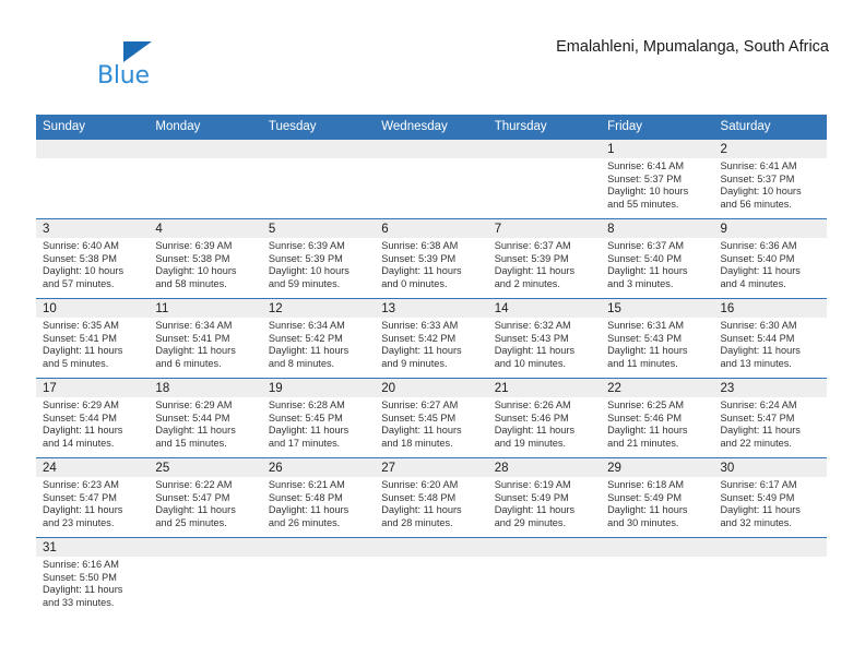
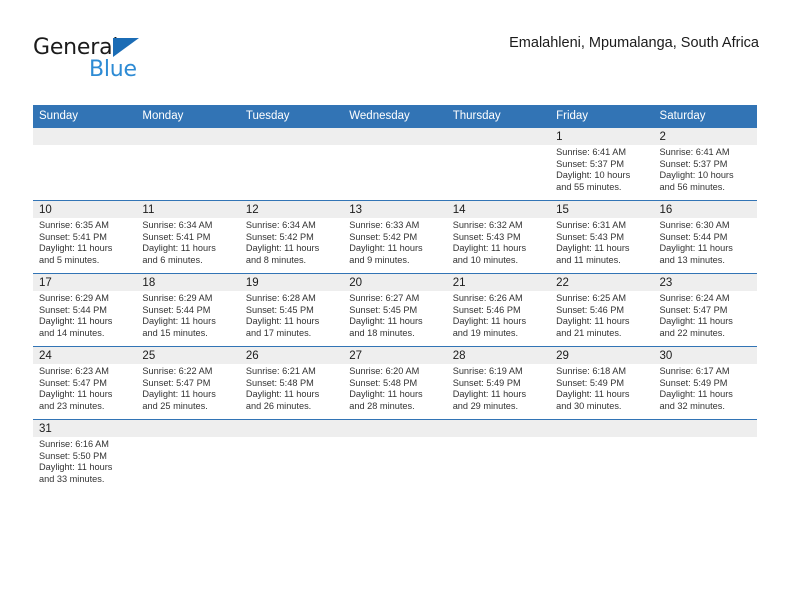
+ General
  Blue
  Emalahleni, Mpumalanga, South Africa
  Sunday	Monday	Tuesday	Wednesday	Thursday	Friday	Saturday
  					1Sunrise: 6:41 AMSunset: 5:37 PMDaylight: 10 hoursand 55 minutes.	2Sunrise: 6:41 AMSunset: 5:37 PMDaylight: 10 hoursand 56 minutes.
- 3Sunrise: 6:40 AMSunset: 5:38 PMDaylight: 10 hoursand 57 minutes.	4Sunrise: 6:39 AMSunset: 5:38 PMDaylight: 10 hoursand 58 minutes.	5Sunrise: 6:39 AMSunset: 5:39 PMDaylight: 10 hoursand 59 minutes.	6Sunrise: 6:38 AMSunset: 5:39 PMDaylight: 11 hoursand 0 minutes.	7Sunrise: 6:37 AMSunset: 5:39 PMDaylight: 11 hoursand 2 minutes.	8Sunrise: 6:37 AMSunset: 5:40 PMDaylight: 11 hoursand 3 minutes.	9Sunrise: 6:36 AMSunset: 5:40 PMDaylight: 11 hoursand 4 minutes.
  10Sunrise: 6:35 AMSunset: 5:41 PMDaylight: 11 hoursand 5 minutes.	11Sunrise: 6:34 AMSunset: 5:41 PMDaylight: 11 hoursand 6 minutes.	12Sunrise: 6:34 AMSunset: 5:42 PMDaylight: 11 hoursand 8 minutes.	13Sunrise: 6:33 AMSunset: 5:42 PMDaylight: 11 hoursand 9 minutes.	14Sunrise: 6:32 AMSunset: 5:43 PMDaylight: 11 hoursand 10 minutes.	15Sunrise: 6:31 AMSunset: 5:43 PMDaylight: 11 hoursand 11 minutes.	16Sunrise: 6:30 AMSunset: 5:44 PMDaylight: 11 hoursand 13 minutes.
  17Sunrise: 6:29 AMSunset: 5:44 PMDaylight: 11 hoursand 14 minutes.	18Sunrise: 6:29 AMSunset: 5:44 PMDaylight: 11 hoursand 15 minutes.	19Sunrise: 6:28 AMSunset: 5:45 PMDaylight: 11 hoursand 17 minutes.	20Sunrise: 6:27 AMSunset: 5:45 PMDaylight: 11 hoursand 18 minutes.	21Sunrise: 6:26 AMSunset: 5:46 PMDaylight: 11 hoursand 19 minutes.	22Sunrise: 6:25 AMSunset: 5:46 PMDaylight: 11 hoursand 21 minutes.	23Sunrise: 6:24 AMSunset: 5:47 PMDaylight: 11 hoursand 22 minutes.
  24Sunrise: 6:23 AMSunset: 5:47 PMDaylight: 11 hoursand 23 minutes.	25Sunrise: 6:22 AMSunset: 5:47 PMDaylight: 11 hoursand 25 minutes.	26Sunrise: 6:21 AMSunset: 5:48 PMDaylight: 11 hoursand 26 minutes.	27Sunrise: 6:20 AMSunset: 5:48 PMDaylight: 11 hoursand 28 minutes.	28Sunrise: 6:19 AMSunset: 5:49 PMDaylight: 11 hoursand 29 minutes.	29Sunrise: 6:18 AMSunset: 5:49 PMDaylight: 11 hoursand 30 minutes.	30Sunrise: 6:17 AMSunset: 5:49 PMDaylight: 11 hoursand 32 minutes.
  31Sunrise: 6:16 AMSunset: 5:50 PMDaylight: 11 hoursand 33 minutes.
